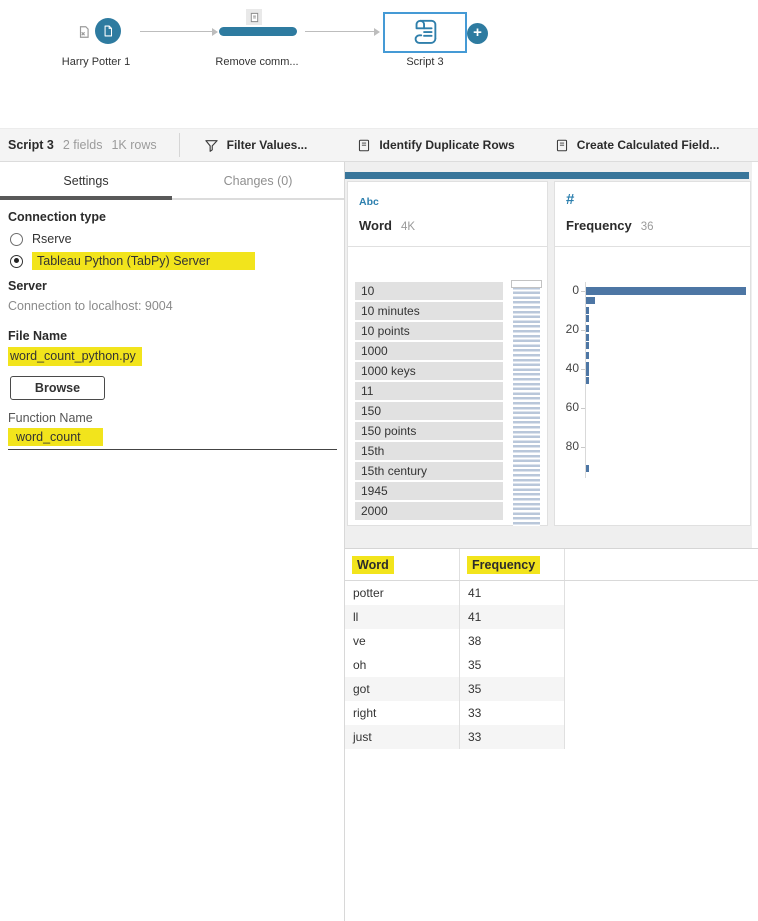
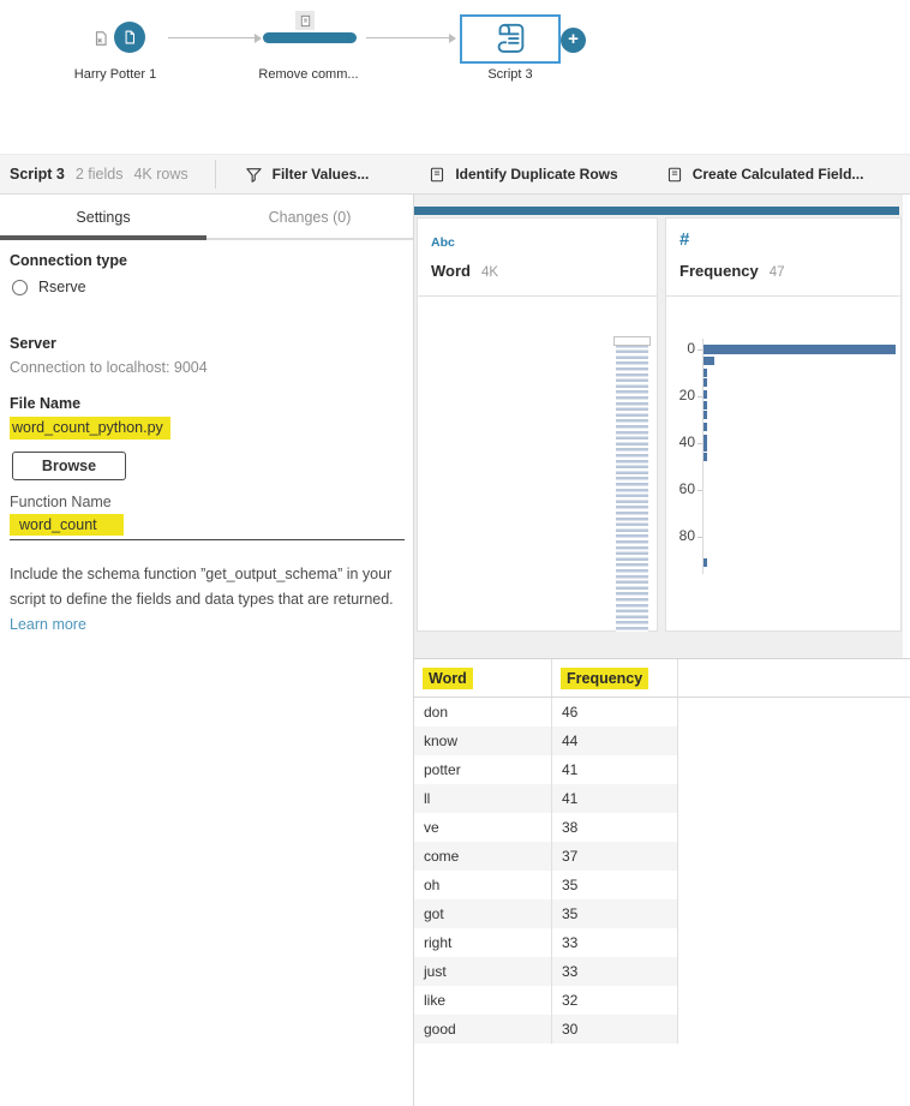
  +
  Harry Potter 1
  Remove comm...
  Script 3
  Script 3
  2 fields
- 1K rows
+ 4K rows
  Filter Values...
  Identify Duplicate Rows
  Create Calculated Field...
  Settings
  Changes (0)
  Connection type
  Rserve
- Tableau Python (TabPy) Server
  Server
  Connection to localhost: 9004
  File Name
  word_count_python.py
  Browse
  Function Name
  word_count
+ Include the schema function ”get_output_schema” in your script to define the fields and data types that are returned. Learn more
  Abc
  Word
  4K
- 10
- 10 minutes
- 10 points
- 1000
- 1000 keys
- 11
- 150
- 150 points
- 15th
- 15th century
- 1945
- 2000
  #
  Frequency
- 36
+ 47
  0
  20
  40
  60
  80
  Word
  Frequency
+ don
+ 46
+ know
+ 44
  potter
  41
  ll
  41
  ve
  38
+ come
+ 37
  oh
  35
  got
  35
  right
  33
  just
  33
+ like
+ 32
+ good
+ 30
